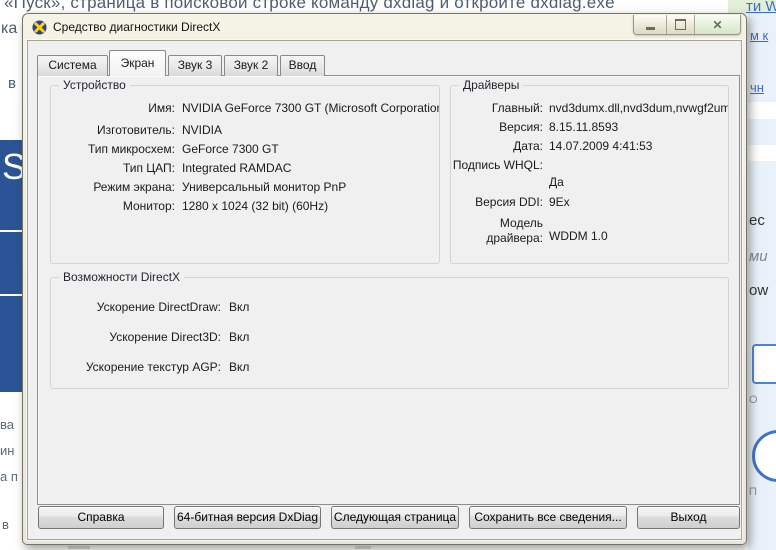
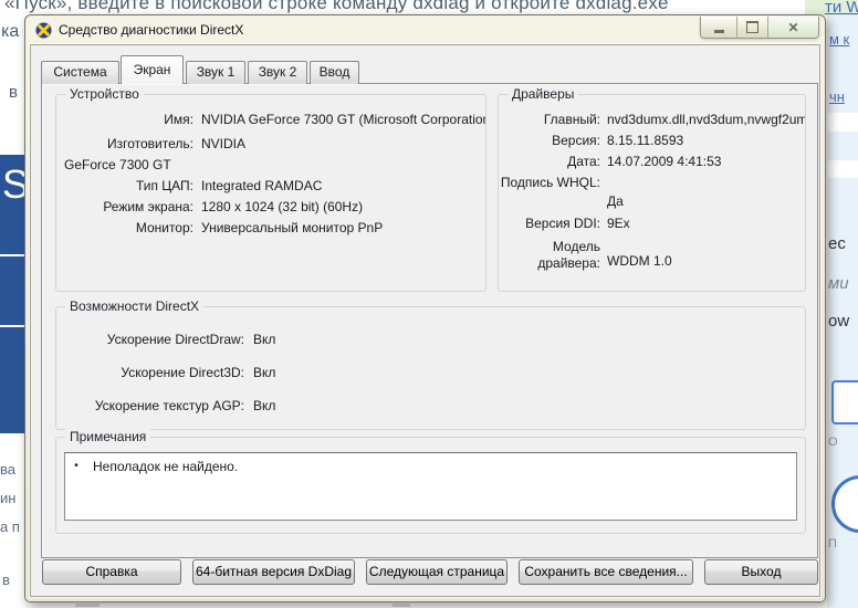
- «Пуск», страница в поисковой строке команду dxdiag и откройте dxdiag.exe
+ «Пуск», введите в поисковой строке команду dxdiag и откройте dxdiag.exe
  ти W
  ка
  в
  S
  ва
  ин
  а п
  в
  м к
  чн
  ес
  ми
  ow
  О
  П
  Средство диагностики DirectX
  ✕
  Система
  Экран
- Звук 3
+ Звук 1
  Звук 2
  Ввод
  Устройство
  Имя:
  NVIDIA GeForce 7300 GT (Microsoft Corporatio
  Изготовитель:
  NVIDIA
- Тип микросхем:
  GeForce 7300 GT
  Тип ЦАП:
  Integrated RAMDAC
  Режим экрана:
- Универсальный монитор PnP
+ 1280 x 1024 (32 bit) (60Hz)
  Монитор:
- 1280 x 1024 (32 bit) (60Hz)
+ Универсальный монитор PnP
  Драйверы
  Главный:
  nvd3dumx.dll,nvd3dum,nvwgf2um
  Версия:
  8.15.11.8593
  Дата:
  14.07.2009 4:41:53
  Подпись WHQL:
  Да
  Версия DDI:
  9Ex
  Модель драйвера:
  WDDM 1.0
  Возможности DirectX
  Ускорение DirectDraw:
  Вкл
  Ускорение Direct3D:
  Вкл
  Ускорение текстур AGP:
  Вкл
+ Примечания
+ •
+ Неполадок не найдено.
  Справка
  64-битная версия DxDiag
  Следующая страница
  Сохранить все сведения...
  Выход
